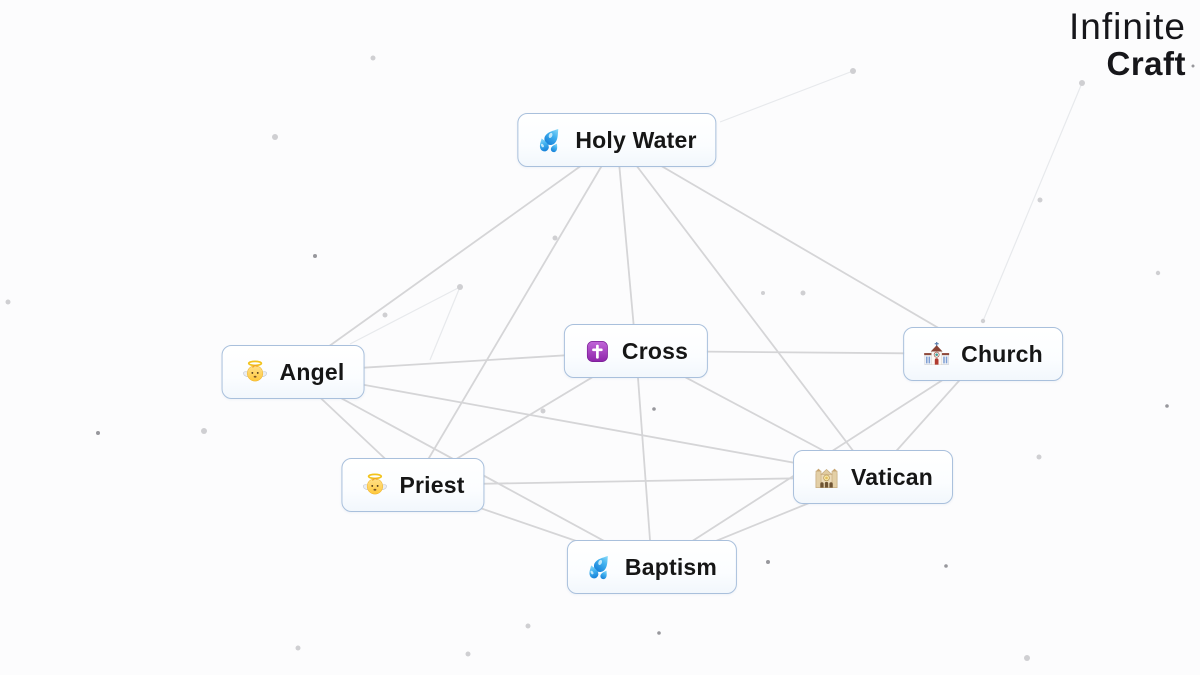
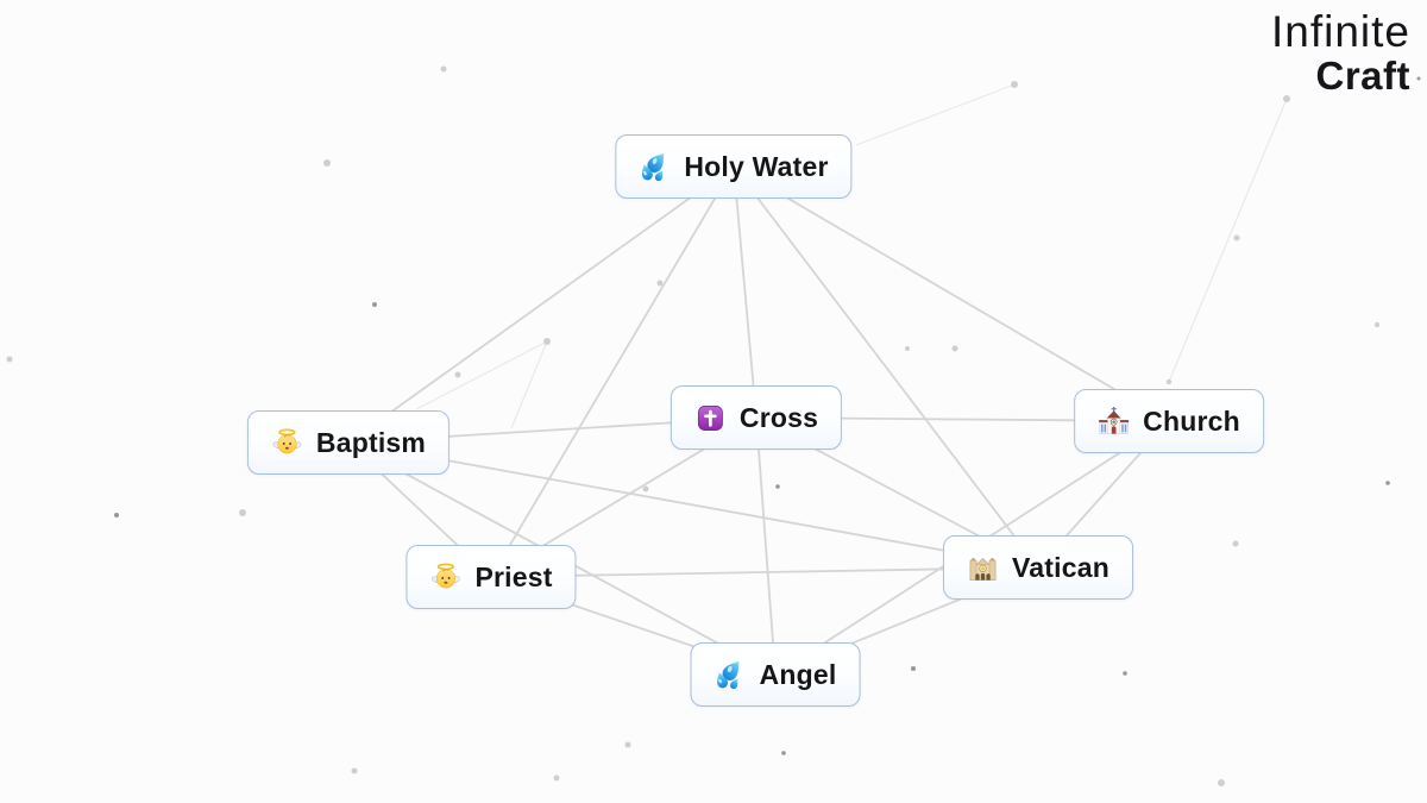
  Holy Water
- Angel
+ Baptism
  Cross
  Church
  Priest
  Vatican
- Baptism
+ Angel
  Infinite
  Craft
